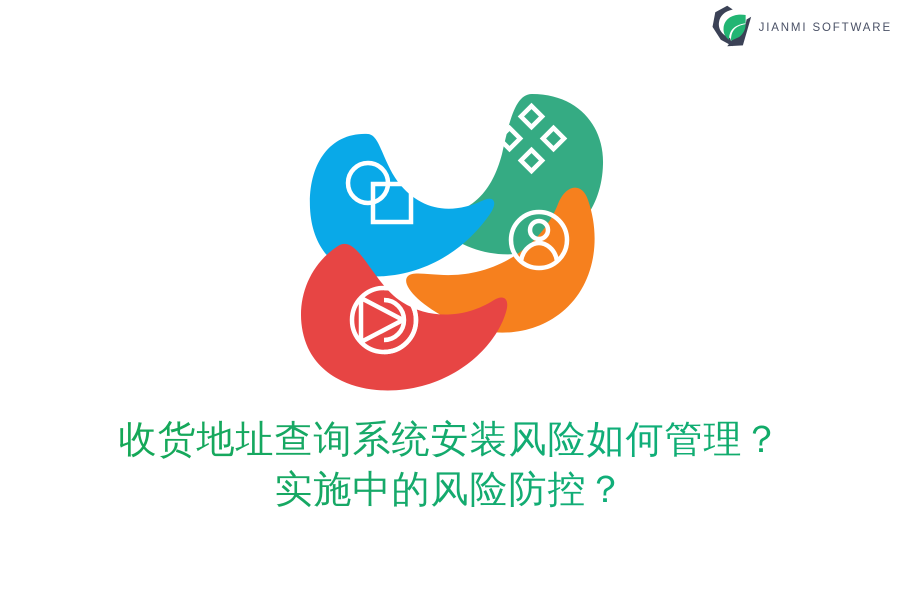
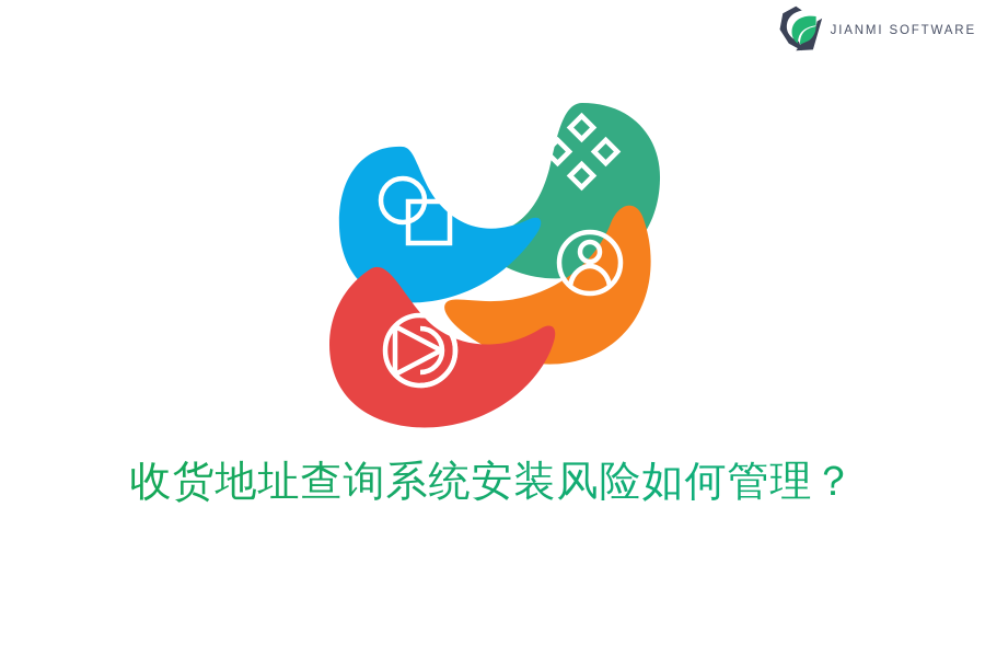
  JIANMI SOFTWARE
  收货地址查询系统安装风险如何管理？
- 实施中的风险防控？
